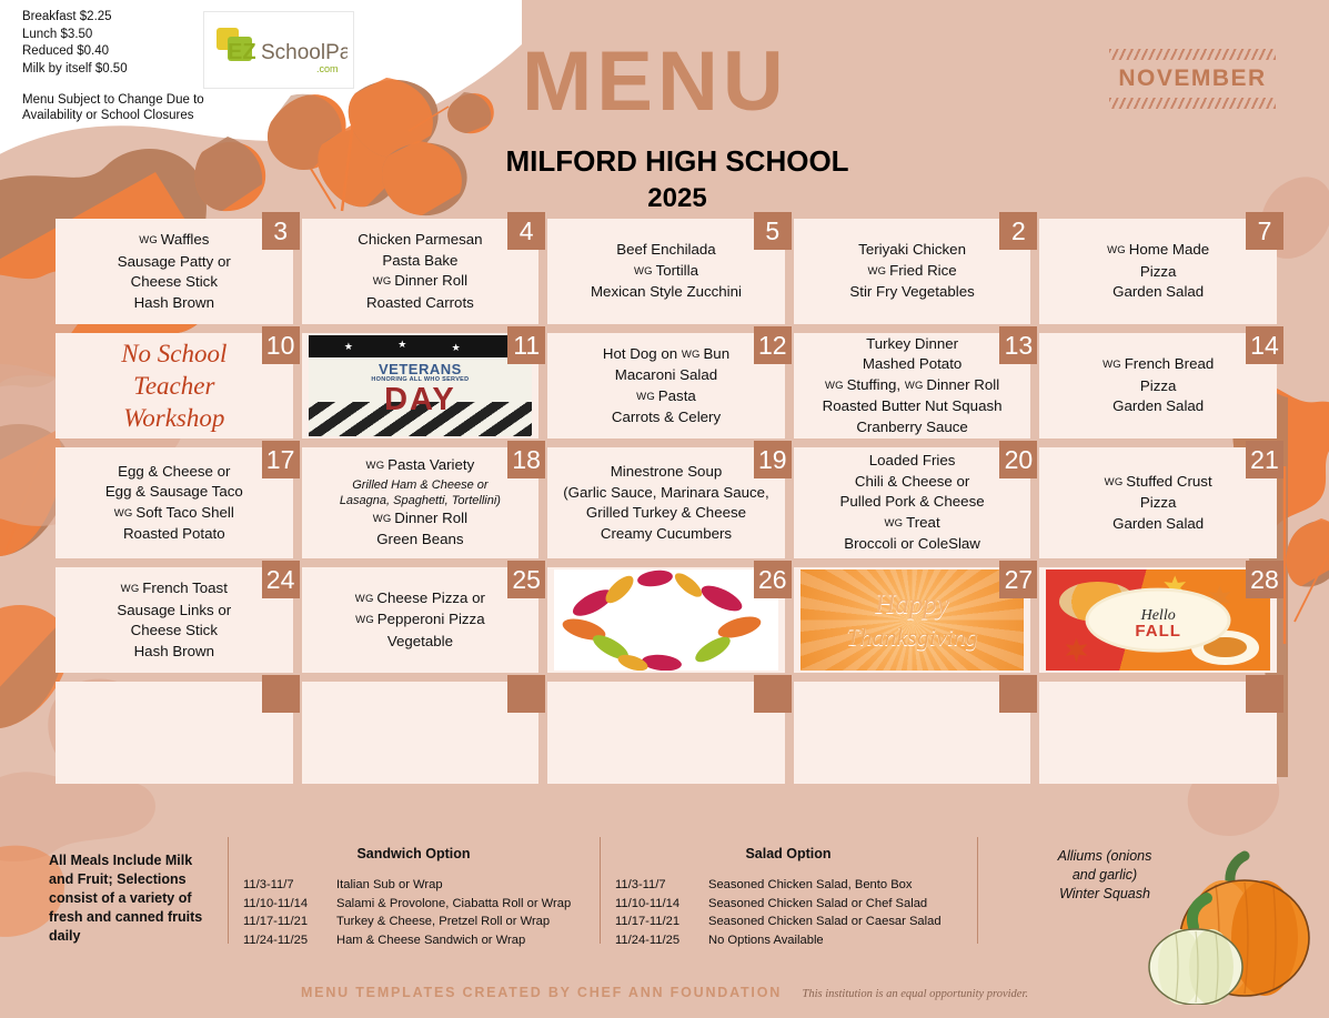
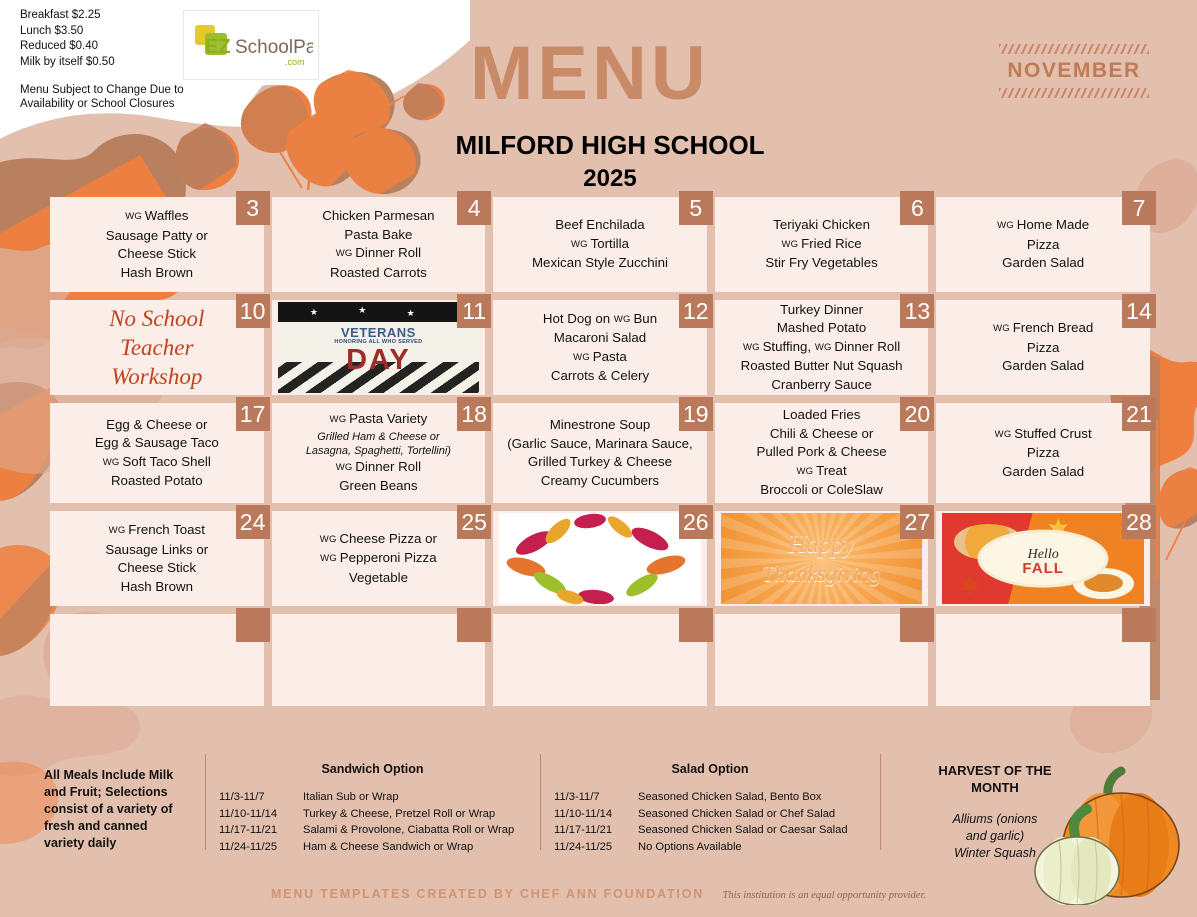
  Breakfast $2.25
  Lunch $3.50
  Reduced $0.40
  Milk by itself $0.50
  Menu Subject to Change Due to
  Availability or School Closures
  EZ
  SchoolPa
  .com
  MENU
  MILFORD HIGH SCHOOL
  2025
  NOVEMBER
  3
  WG Waffles
  Sausage Patty or
  Cheese Stick
  Hash Brown
  4
  Chicken Parmesan
  Pasta Bake
  WG Dinner Roll
  Roasted Carrots
  5
  Beef Enchilada
  WG Tortilla
  Mexican Style Zucchini
- 2
+ 6
  Teriyaki Chicken
  WG Fried Rice
  Stir Fry Vegetables
  7
  WG Home Made
  Pizza
  Garden Salad
  10
  No School
  Teacher
  Workshop
  11
  ★
  ★
  ★
  VETERANS
  DAY
  12
  Hot Dog on WG Bun
  Macaroni Salad
  WG Pasta
  Carrots & Celery
  13
  Turkey Dinner
  Mashed Potato
  WG Stuffing, WG Dinner Roll
  Roasted Butter Nut Squash
  Cranberry Sauce
  14
  WG French Bread
  Pizza
  Garden Salad
  17
  Egg & Cheese or
  Egg & Sausage Taco
  WG Soft Taco Shell
  Roasted Potato
  18
  WG Pasta Variety
  Grilled Ham & Cheese or
  Lasagna, Spaghetti, Tortellini)
  WG Dinner Roll
  Green Beans
  19
  Minestrone Soup
  (Garlic Sauce, Marinara Sauce,
  Grilled Turkey & Cheese
  Creamy Cucumbers
  20
  Loaded Fries
  Chili & Cheese or
  Pulled Pork & Cheese
  WG Treat
  Broccoli or ColeSlaw
  21
  WG Stuffed Crust
  Pizza
  Garden Salad
  24
  WG French Toast
  Sausage Links or
  Cheese Stick
  Hash Brown
  25
  WG Cheese Pizza or
  WG Pepperoni Pizza
  Vegetable
  26
  27
  Happy
  Thanksgiving
  28
  Hello
  FALL
- All Meals Include Milk and Fruit; Selections consist of a variety of fresh and canned fruits daily
+ All Meals Include Milk and Fruit; Selections consist of a variety of fresh and canned variety daily
  Sandwich Option
  11/3-11/7
  Italian Sub or Wrap
  11/10-11/14
- Salami & Provolone, Ciabatta Roll or Wrap
+ Turkey & Cheese, Pretzel Roll or Wrap
  11/17-11/21
- Turkey & Cheese, Pretzel Roll or Wrap
+ Salami & Provolone, Ciabatta Roll or Wrap
  11/24-11/25
  Ham & Cheese Sandwich or Wrap
  Salad Option
  11/3-11/7
  Seasoned Chicken Salad, Bento Box
  11/10-11/14
  Seasoned Chicken Salad or Chef Salad
  11/17-11/21
  Seasoned Chicken Salad or Caesar Salad
  11/24-11/25
  No Options Available
+ HARVEST OF THE
+ MONTH
  Alliums (onions
  and garlic)
  Winter Squash
  MENU TEMPLATES CREATED BY CHEF ANN FOUNDATION This institution is an equal opportunity provider.
